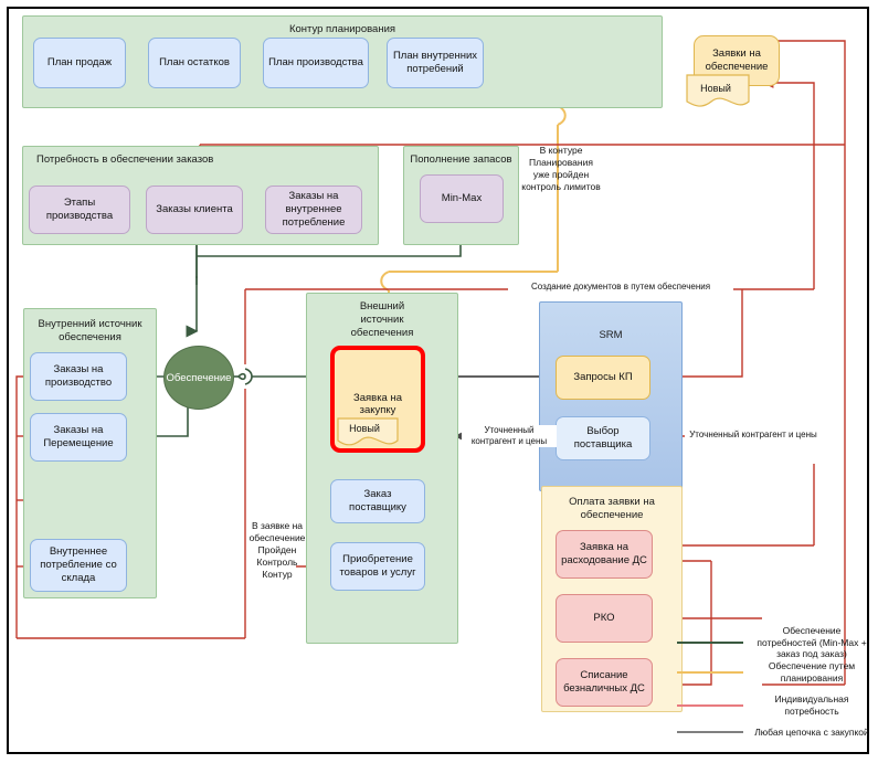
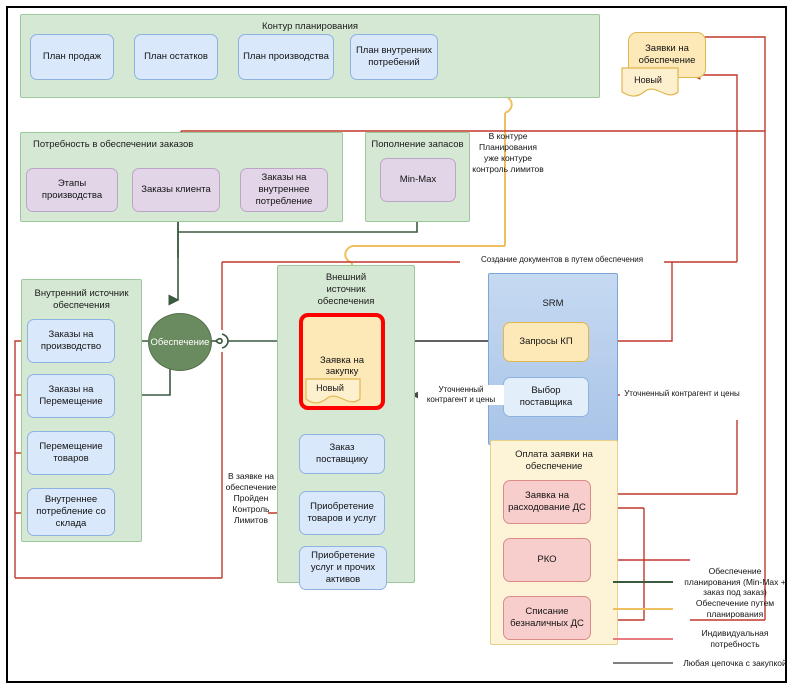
  Контур планирования
  План продаж
  План остатков
  План производства
  План внутренних потребений
  Заявки на обеспечение
  Новый
  Потребность в обеспечении заказов
  Этапы производства
  Заказы клиента
  Заказы на внутреннее потребление
  Пополнение запасов
  Min-Max
- В контуре Планирования уже пройден контроль лимитов
+ В контуре Планирования уже контуре контроль лимитов
  Создание документов в путем обеспечения
  Внутренний источник обеспечения
  Заказы на производство
  Заказы на Перемещение
+ Перемещение товаров
  Внутреннее потребление со склада
  Обеспечение
  Внешний источник обеспечения
  Заявка на закупку
  Новый
  Заказ поставщику
  Приобретение товаров и услуг
+ Приобретение услуг и прочих активов
- В заявке на обеспечение Пройден Контроль Контур
+ В заявке на обеспечение Пройден Контроль Лимитов
  SRM
  Запросы КП
  Выбор поставщика
  Уточненный контрагент и цены
  Уточненный контрагент и цены
  Оплата заявки на обеспечение
  Заявка на расходование ДС
  РКО
  Списание безналичных ДС
- Обеспечение потребностей (Min-Max + заказ под заказ)
+ Обеспечение планирования (Min-Max + заказ под заказ)
  Обеспечение путем планирования
  Индивидуальная потребность
  Любая цепочка с закупкой
